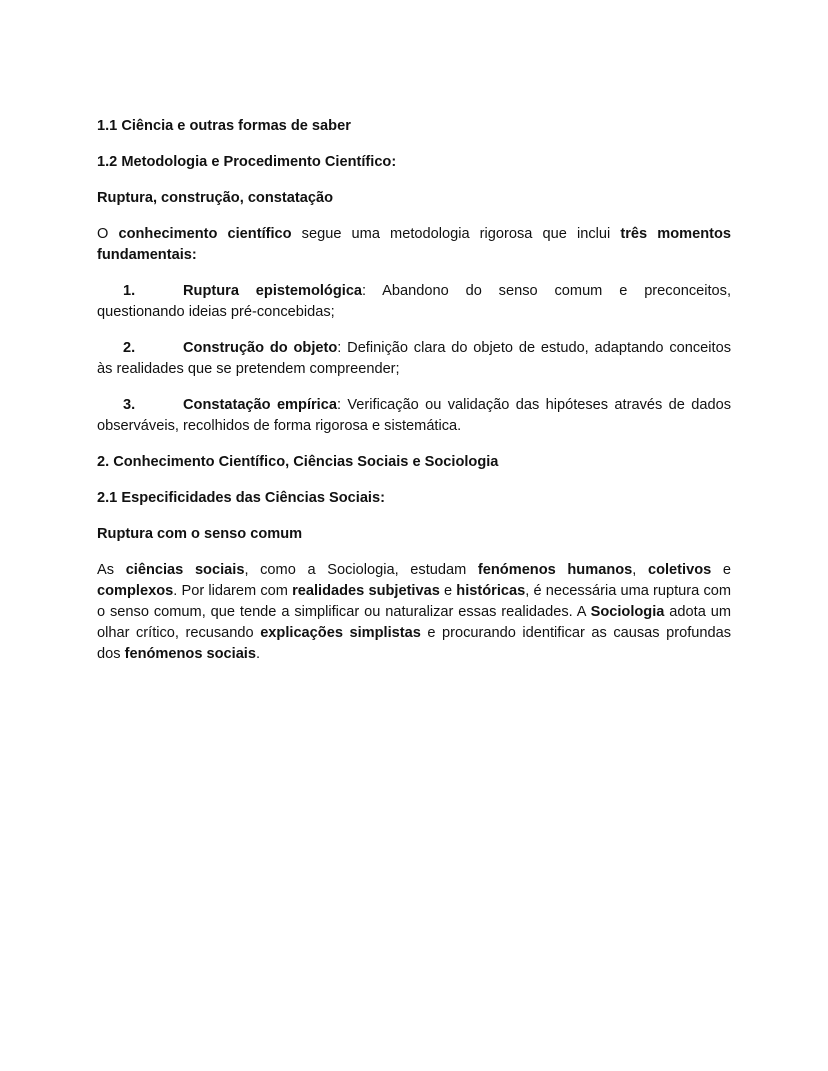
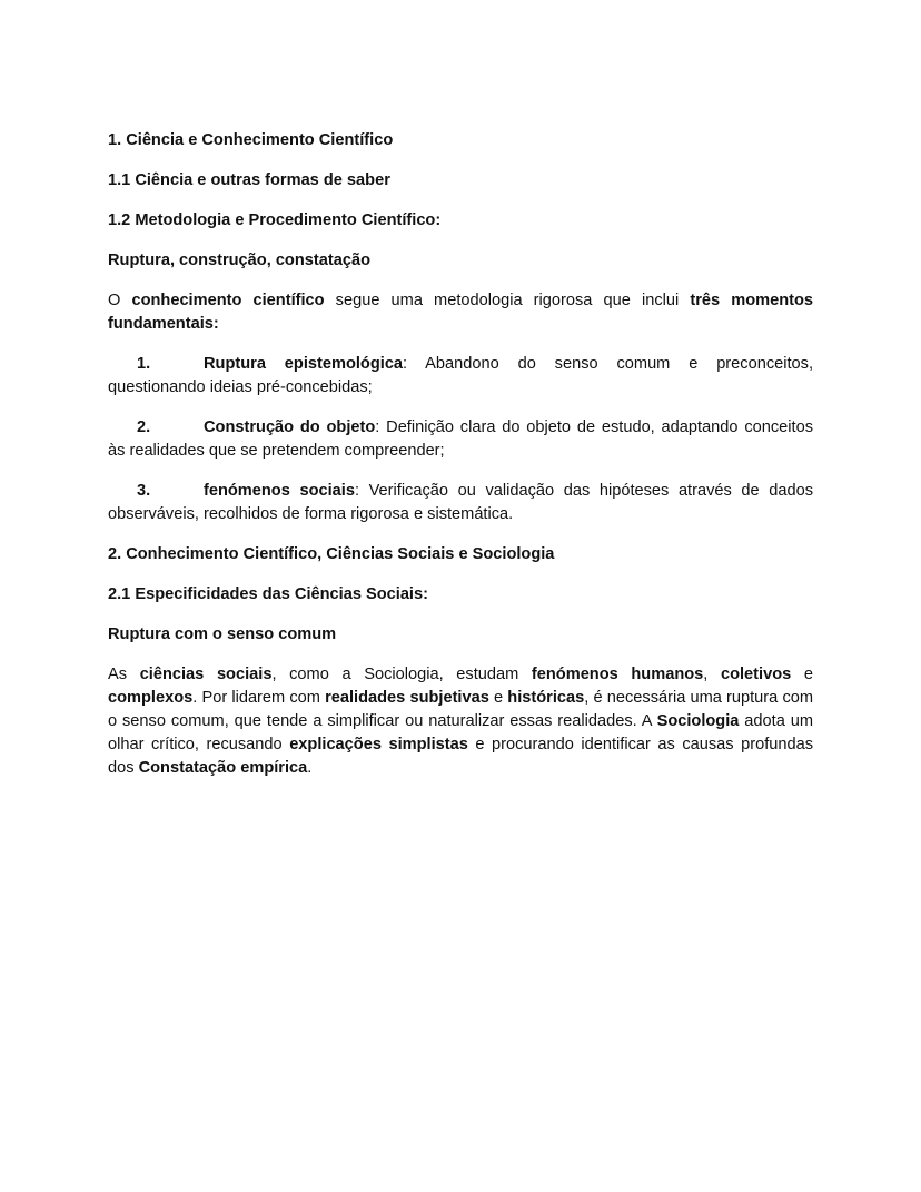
+ 1. Ciência e Conhecimento Científico
  1.1 Ciência e outras formas de saber
  1.2 Metodologia e Procedimento Científico:
  Ruptura, construção, constatação
  O conhecimento científico segue uma metodologia rigorosa que inclui três momentos fundamentais:
  1. Ruptura epistemológica: Abandono do senso comum e preconceitos, questionando ideias pré-concebidas;
  2. Construção do objeto: Definição clara do objeto de estudo, adaptando conceitos às realidades que se pretendem compreender;
- 3. Constatação empírica: Verificação ou validação das hipóteses através de dados observáveis, recolhidos de forma rigorosa e sistemática.
+ 3. fenómenos sociais: Verificação ou validação das hipóteses através de dados observáveis, recolhidos de forma rigorosa e sistemática.
  2. Conhecimento Científico, Ciências Sociais e Sociologia
  2.1 Especificidades das Ciências Sociais:
  Ruptura com o senso comum
- As ciências sociais, como a Sociologia, estudam fenómenos humanos, coletivos e complexos. Por lidarem com realidades subjetivas e históricas, é necessária uma ruptura com o senso comum, que tende a simplificar ou naturalizar essas realidades. A Sociologia adota um olhar crítico, recusando explicações simplistas e procurando identificar as causas profundas dos fenómenos sociais.
+ As ciências sociais, como a Sociologia, estudam fenómenos humanos, coletivos e complexos. Por lidarem com realidades subjetivas e históricas, é necessária uma ruptura com o senso comum, que tende a simplificar ou naturalizar essas realidades. A Sociologia adota um olhar crítico, recusando explicações simplistas e procurando identificar as causas profundas dos Constatação empírica.
